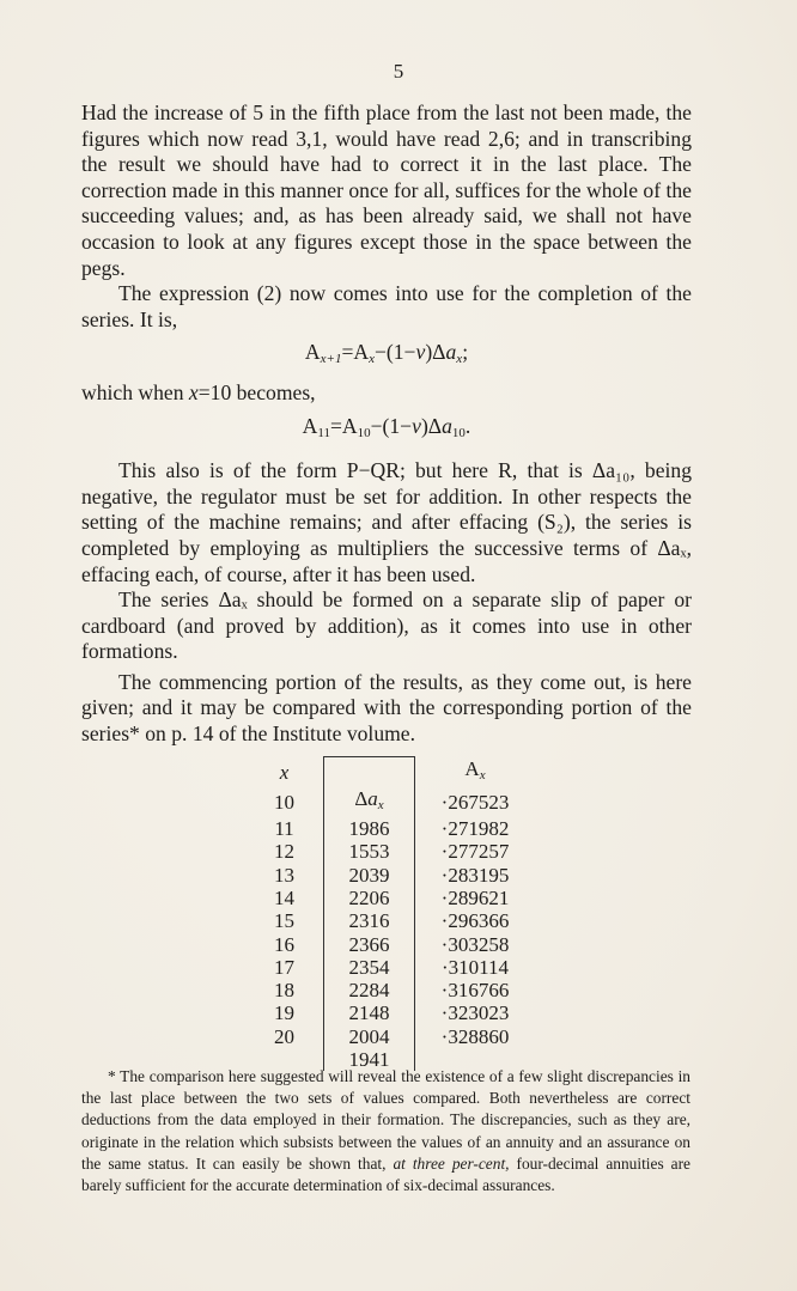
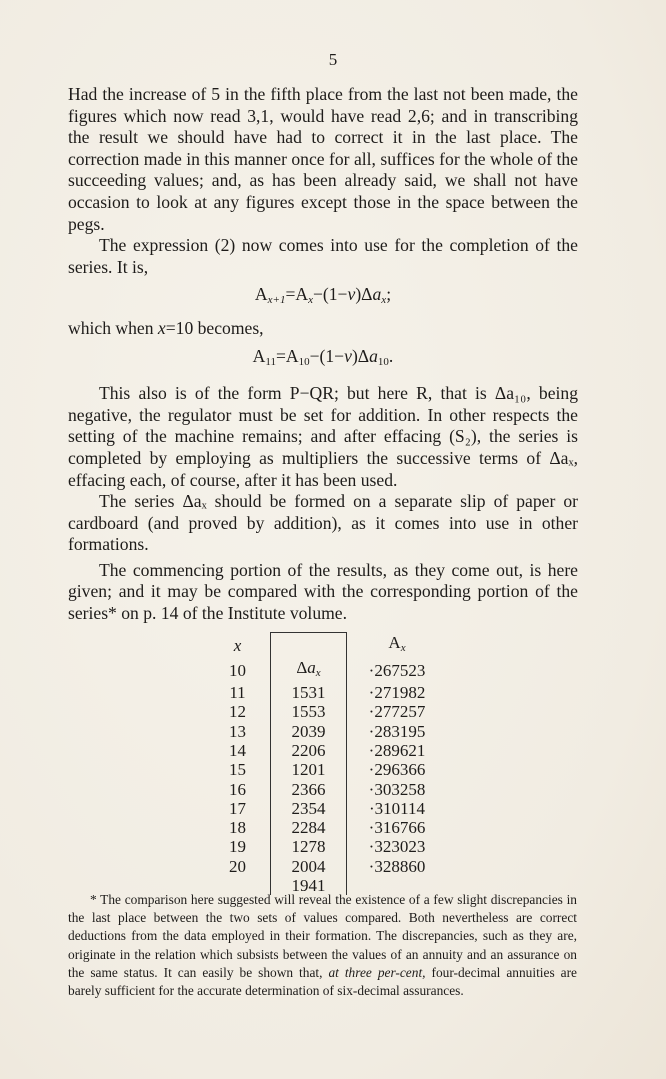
  5
  Had the increase of 5 in the fifth place from the last not been made, the figures which now read 3,1, would have read 2,6; and in transcribing the result we should have had to correct it in the last place. The correction made in this manner once for all, suffices for the whole of the succeeding values; and, as has been already said, we shall not have occasion to look at any figures except those in the space between the pegs.
  The expression (2) now comes into use for the completion of the series. It is,
  Ax+1=Ax−(1−v)Δax;
  which when x=10 becomes,
  A11=A10−(1−v)Δa10.
  This also is of the form P−QR; but here R, that is Δa₁₀, being negative, the regulator must be set for addition. In other respects the setting of the machine remains; and after effacing (S₂), the series is completed by employing as multipliers the successive terms of Δaₓ, effacing each, of course, after it has been used.
  The series Δaₓ should be formed on a separate slip of paper or cardboard (and proved by addition), as it comes into use in other formations.
  The commencing portion of the results, as they come out, is here given; and it may be compared with the corresponding portion of the series* on p. 14 of the Institute volume.
  x		Ax
  10	Δax	·267523
- 11	1986	·271982
+ 11	1531	·271982
  12	1553	·277257
  13	2039	·283195
  14	2206	·289621
- 15	2316	·296366
+ 15	1201	·296366
  16	2366	·303258
  17	2354	·310114
  18	2284	·316766
- 19	2148	·323023
+ 19	1278	·323023
  20	2004	·328860
  	1941
  * The comparison here suggested will reveal the existence of a few slight discrepancies in the last place between the two sets of values compared. Both nevertheless are correct deductions from the data employed in their formation. The discrepancies, such as they are, originate in the relation which subsists between the values of an annuity and an assurance on the same status. It can easily be shown that, at three per-cent, four-decimal annuities are barely sufficient for the accurate determination of six-decimal assurances.
